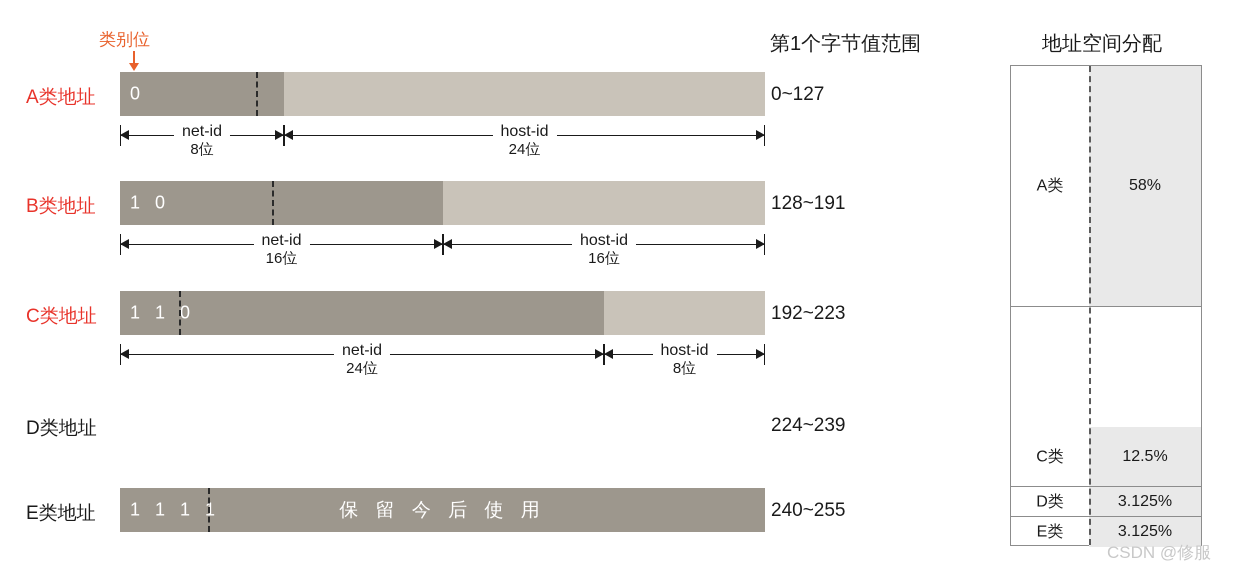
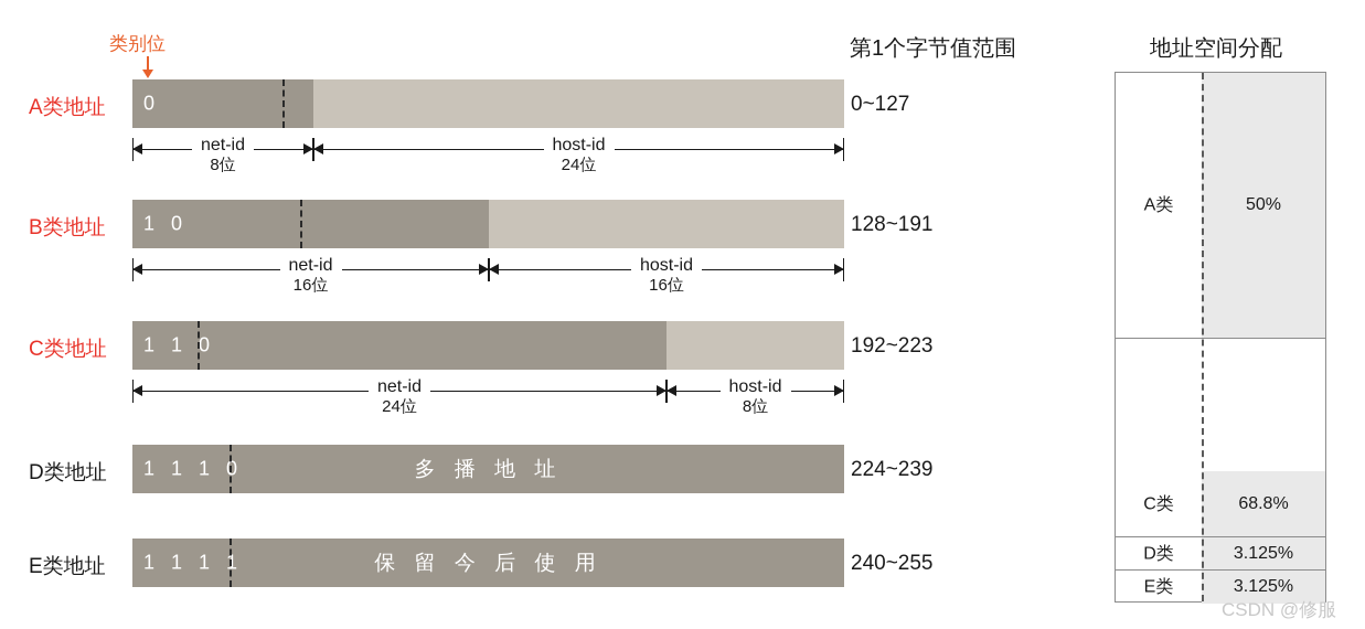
  第1个字节值范围
  地址空间分配
  类别位
  A类地址
  0
  net-id
  8位
  host-id
  24位
  0~127
  B类地址
  1 0
  net-id
  16位
  host-id
  16位
  128~191
  C类地址
  1 1 0
  net-id
  24位
  host-id
  8位
  192~223
  D类地址
+ 1 1 1 0
+ 多 播 地 址
  224~239
  E类地址
  1 1 1 1
  保 留 今 后 使 用
  240~255
  A类
- 58%
+ 50%
  C类
- 12.5%
+ 68.8%
  D类
  3.125%
  E类
  3.125%
  CSDN @修服
